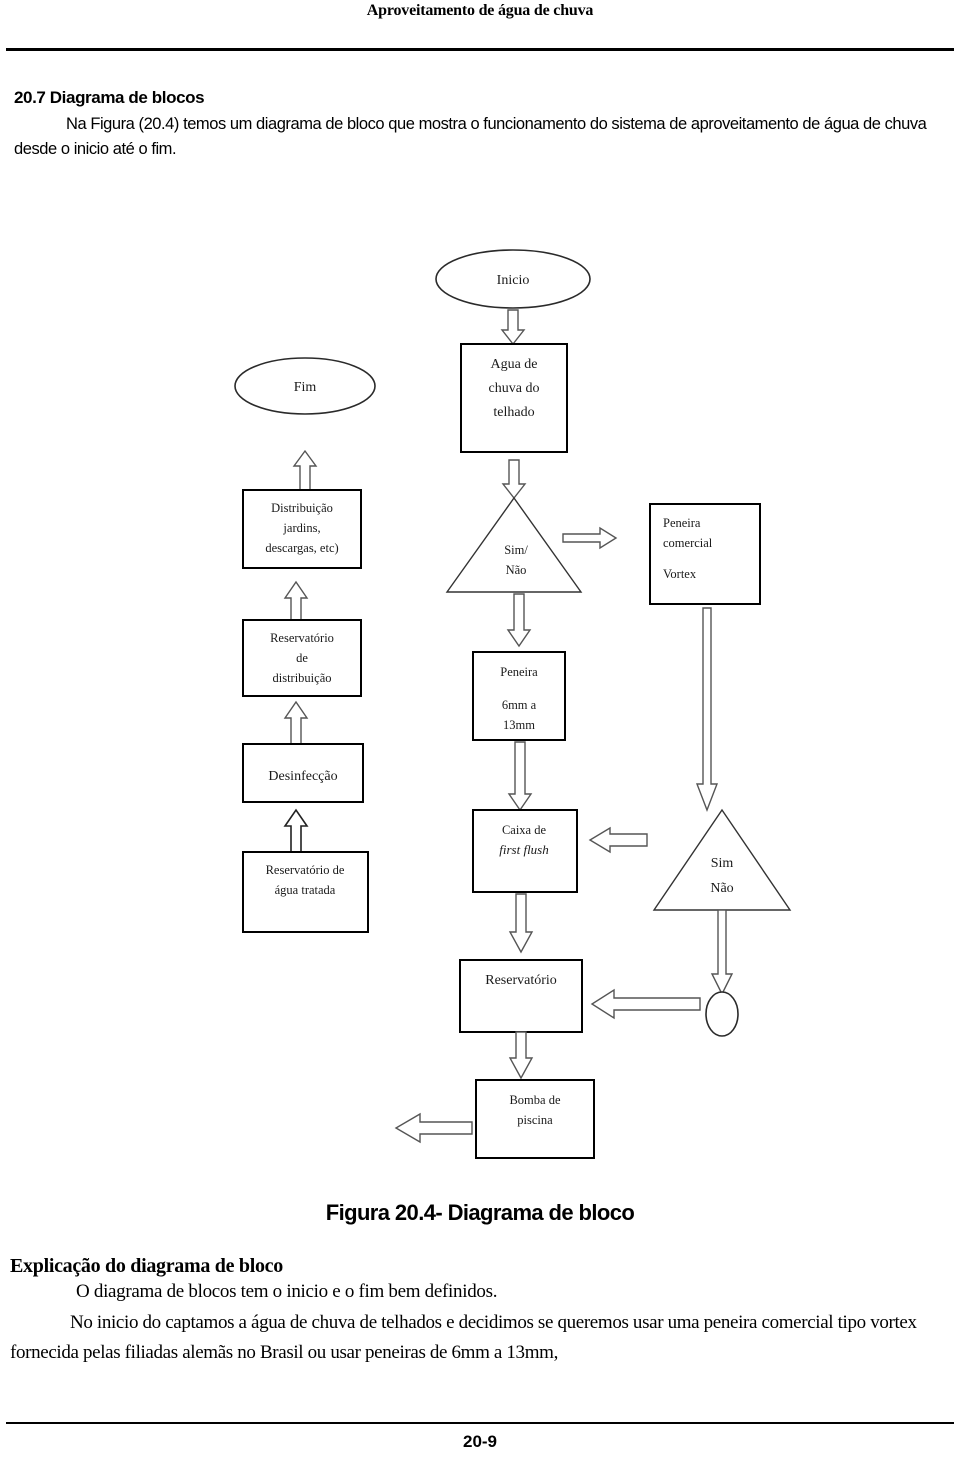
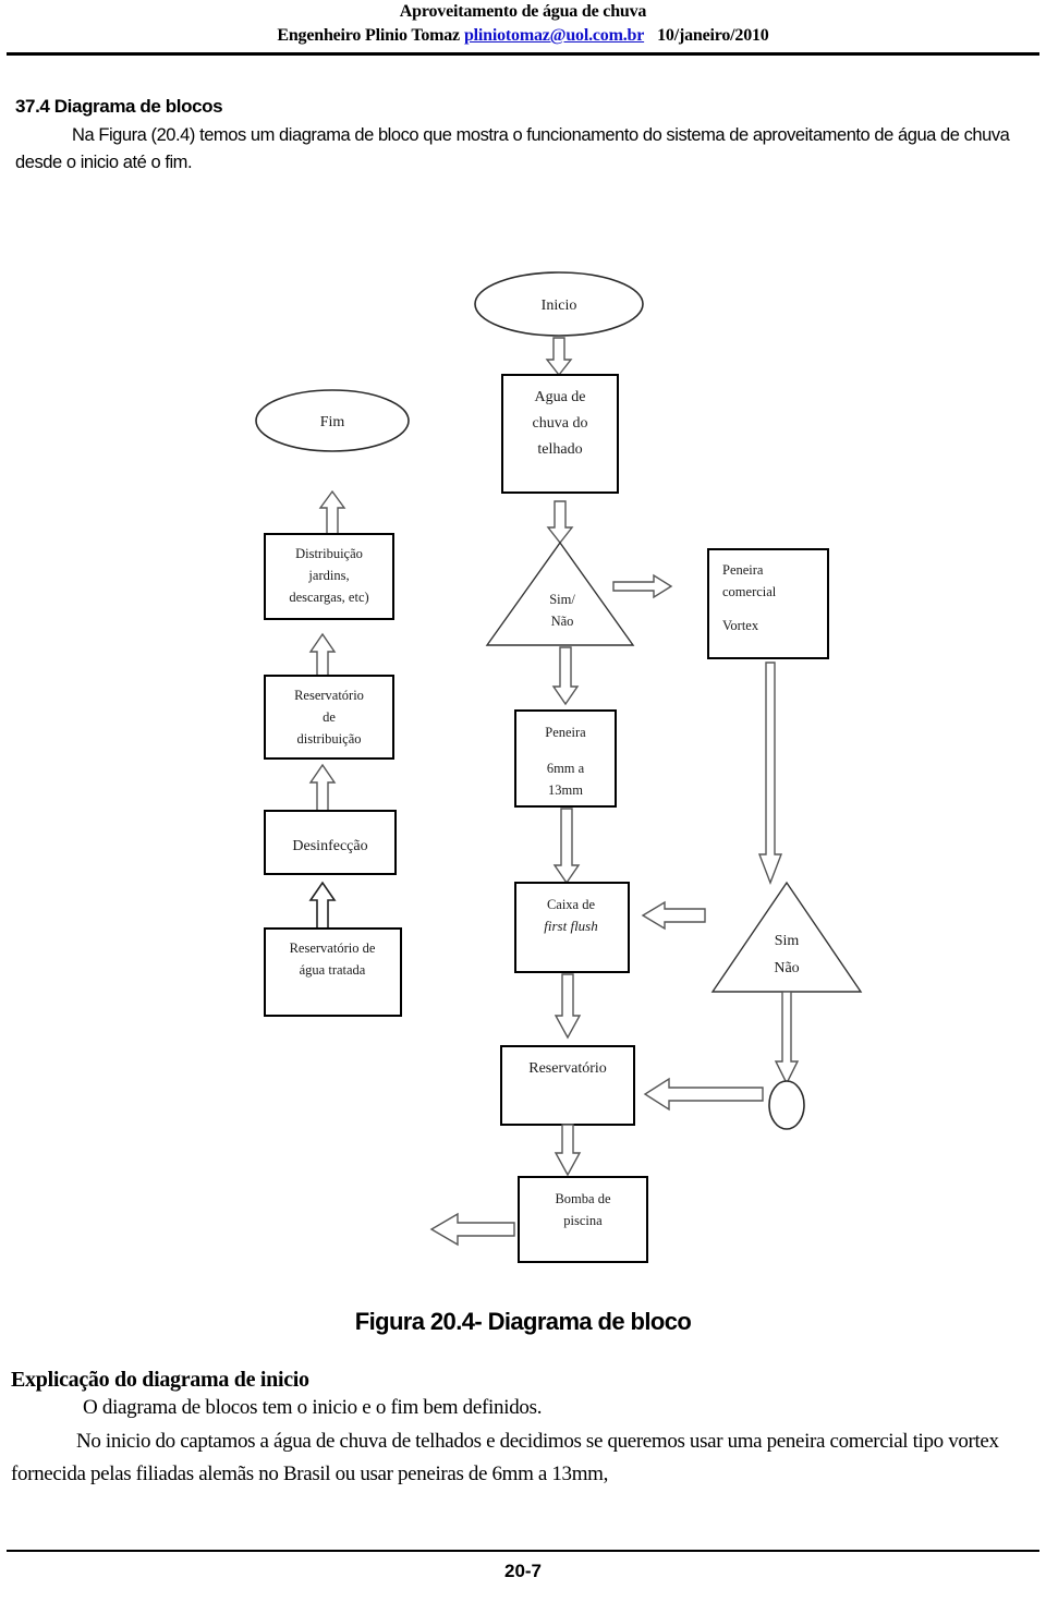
  Aproveitamento de água de chuva
+ Engenheiro Plinio Tomaz pliniotomaz@uol.com.br 10/janeiro/2010
- 20.7 Diagrama de blocos
+ 37.4 Diagrama de blocos
  Na Figura (20.4) temos um diagrama de bloco que mostra o funcionamento do sistema de aproveitamento de água de chuva desde o inicio até o fim.
  Inicio
  Agua de
  chuva do
  telhado
  Sim/
  Não
  Peneira
  comercial
  Vortex
  Fim
  Peneira
  6mm a
  13mm
  Distribuição
  jardins,
  descargas, etc)
  Reservatório
  de
  distribuição
  Caixa de
  first flush
  Sim
  Não
  Desinfecção
  Reservatório
  Reservatório de
  água tratada
  Bomba de
  piscina
  Figura 20.4- Diagrama de bloco
- Explicação do diagrama de bloco
+ Explicação do diagrama de inicio
  O diagrama de blocos tem o inicio e o fim bem definidos.
  No inicio do captamos a água de chuva de telhados e decidimos se queremos usar uma peneira comercial tipo vortex fornecida pelas filiadas alemãs no Brasil ou usar peneiras de 6mm a 13mm,
- 20-9
+ 20-7
